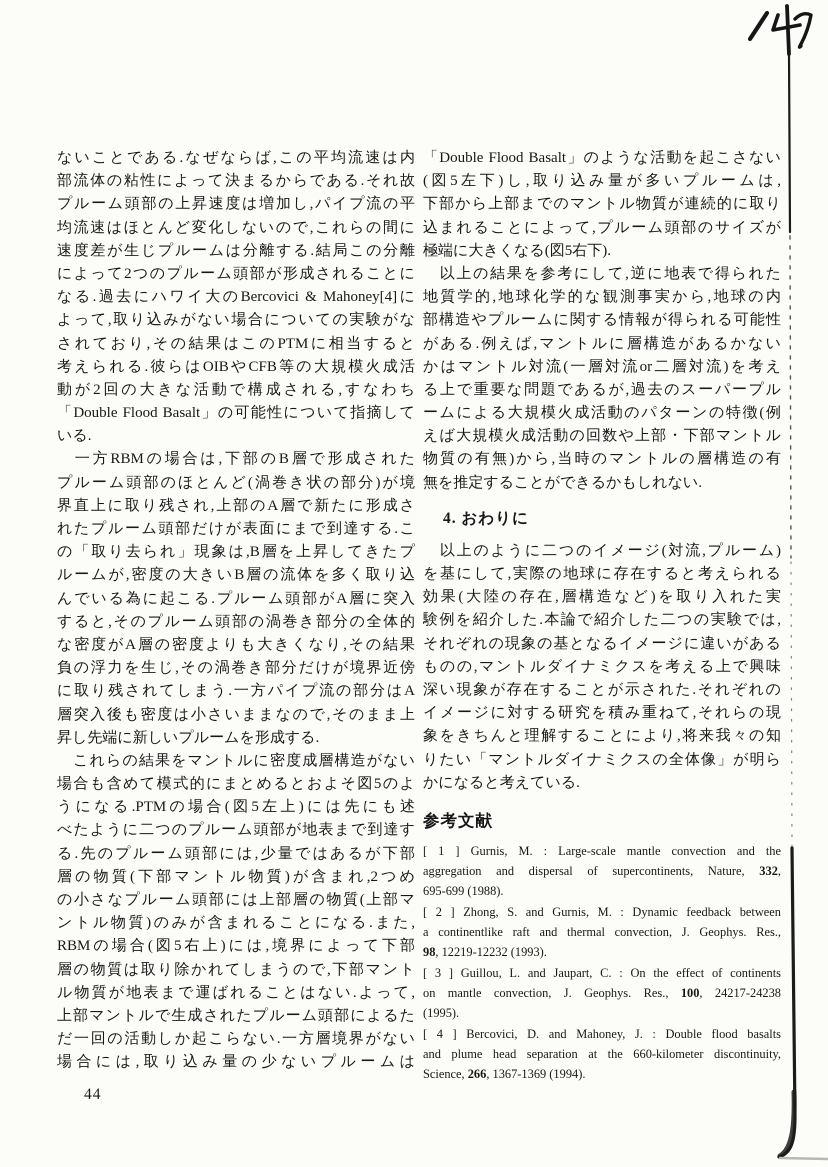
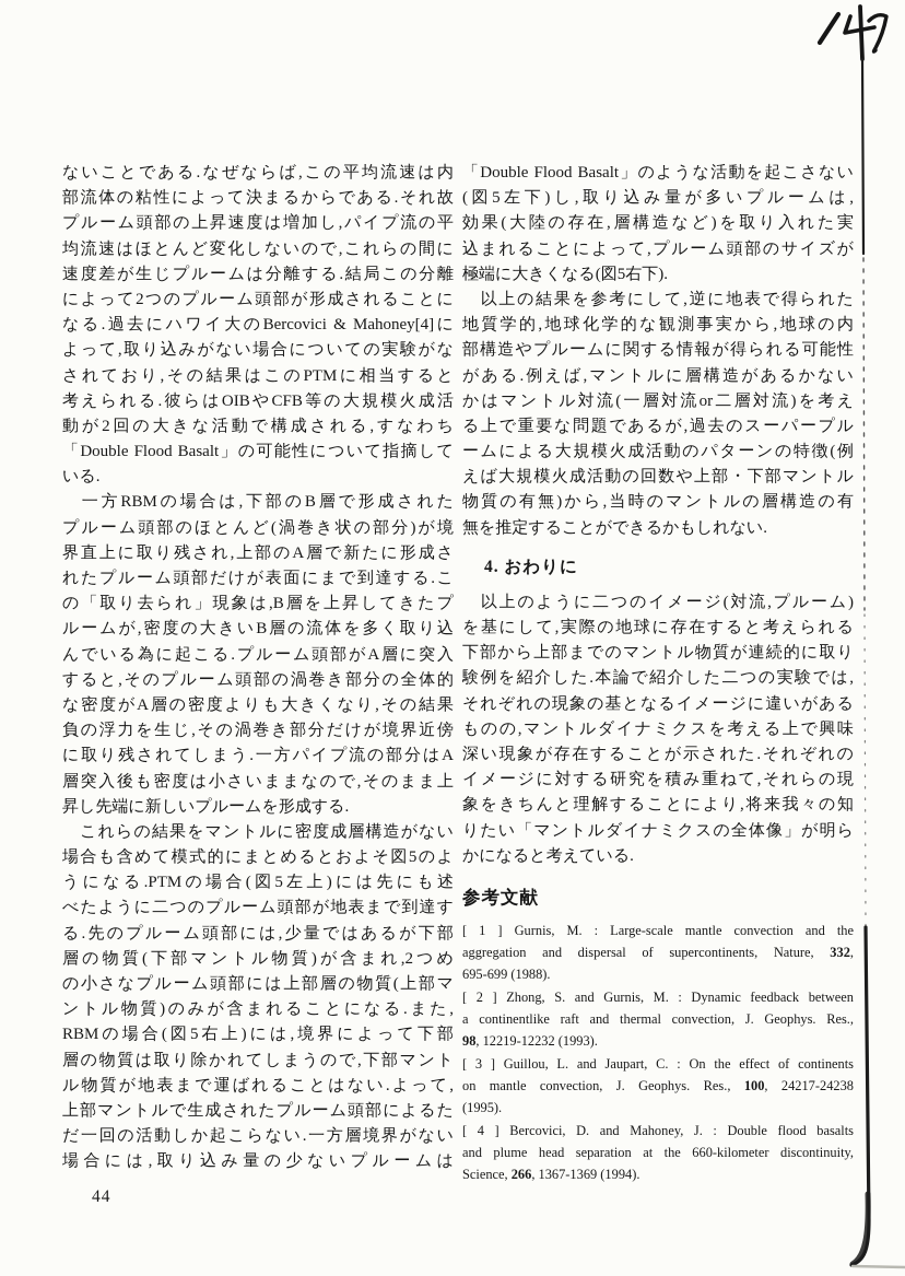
  ないことである.なぜならば,この平均流速は内
  部流体の粘性によって決まるからである.それ故
  プルーム頭部の上昇速度は増加し,パイプ流の平
  均流速はほとんど変化しないので,これらの間に
  速度差が生じプルームは分離する.結局この分離
  によって2つのプルーム頭部が形成されることに
  なる.過去にハワイ大のBercovici & Mahoney[4]に
  よって,取り込みがない場合についての実験がな
  されており,その結果はこのPTMに相当すると
  考えられる.彼らはOIBやCFB等の大規模火成活
  動が2回の大きな活動で構成される,すなわち
  「Double Flood Basalt」の可能性について指摘して
  いる.
  一方RBMの場合は,下部のB層で形成された
  プルーム頭部のほとんど(渦巻き状の部分)が境
  界直上に取り残され,上部のA層で新たに形成さ
  れたプルーム頭部だけが表面にまで到達する.こ
  の「取り去られ」現象は,B層を上昇してきたプ
  ルームが,密度の大きいB層の流体を多く取り込
  んでいる為に起こる.プルーム頭部がA層に突入
  すると,そのプルーム頭部の渦巻き部分の全体的
  な密度がA層の密度よりも大きくなり,その結果
  負の浮力を生じ,その渦巻き部分だけが境界近傍
  に取り残されてしまう.一方パイプ流の部分はA
  層突入後も密度は小さいままなので,そのまま上
  昇し先端に新しいプルームを形成する.
  これらの結果をマントルに密度成層構造がない
  場合も含めて模式的にまとめるとおよそ図5のよ
  うになる.PTMの場合(図5左上)には先にも述
  べたように二つのプルーム頭部が地表まで到達す
  る.先のプルーム頭部には,少量ではあるが下部
  層の物質(下部マントル物質)が含まれ,2つめ
  の小さなプルーム頭部には上部層の物質(上部マ
  ントル物質)のみが含まれることになる.また,
  RBMの場合(図5右上)には,境界によって下部
  層の物質は取り除かれてしまうので,下部マント
  ル物質が地表まで運ばれることはない.よって,
  上部マントルで生成されたプルーム頭部によるた
  だ一回の活動しか起こらない.一方層境界がない
  場合には,取り込み量の少ないプルームは
  「Double Flood Basalt」のような活動を起こさない
  (図5左下)し,取り込み量が多いプルームは,
- 下部から上部までのマントル物質が連続的に取り
+ 効果(大陸の存在,層構造など)を取り入れた実
  込まれることによって,プルーム頭部のサイズが
  極端に大きくなる(図5右下).
  以上の結果を参考にして,逆に地表で得られた
  地質学的,地球化学的な観測事実から,地球の内
  部構造やプルームに関する情報が得られる可能性
  がある.例えば,マントルに層構造があるかない
  かはマントル対流(一層対流or二層対流)を考え
  る上で重要な問題であるが,過去のスーパープル
  ームによる大規模火成活動のパターンの特徴(例
  えば大規模火成活動の回数や上部・下部マントル
  物質の有無)から,当時のマントルの層構造の有
  無を推定することができるかもしれない.
  4. おわりに
  以上のように二つのイメージ(対流,プルーム)
  を基にして,実際の地球に存在すると考えられる
- 効果(大陸の存在,層構造など)を取り入れた実
+ 下部から上部までのマントル物質が連続的に取り
  験例を紹介した.本論で紹介した二つの実験では,
  それぞれの現象の基となるイメージに違いがある
  ものの,マントルダイナミクスを考える上で興味
  深い現象が存在することが示された.それぞれの
  イメージに対する研究を積み重ねて,それらの現
  象をきちんと理解することにより,将来我々の知
  りたい「マントルダイナミクスの全体像」が明ら
  かになると考えている.
  参考文献
  [ 1 ] Gurnis, M. : Large-scale mantle convection and the
  aggregation and dispersal of supercontinents, Nature, 332,
  695-699 (1988).
  [ 2 ] Zhong, S. and Gurnis, M. : Dynamic feedback between
  a continentlike raft and thermal convection, J. Geophys. Res.,
  98, 12219-12232 (1993).
  [ 3 ] Guillou, L. and Jaupart, C. : On the effect of continents
  on mantle convection, J. Geophys. Res., 100, 24217-24238
  (1995).
  [ 4 ] Bercovici, D. and Mahoney, J. : Double flood basalts
  and plume head separation at the 660-kilometer discontinuity,
  Science, 266, 1367-1369 (1994).
  44
